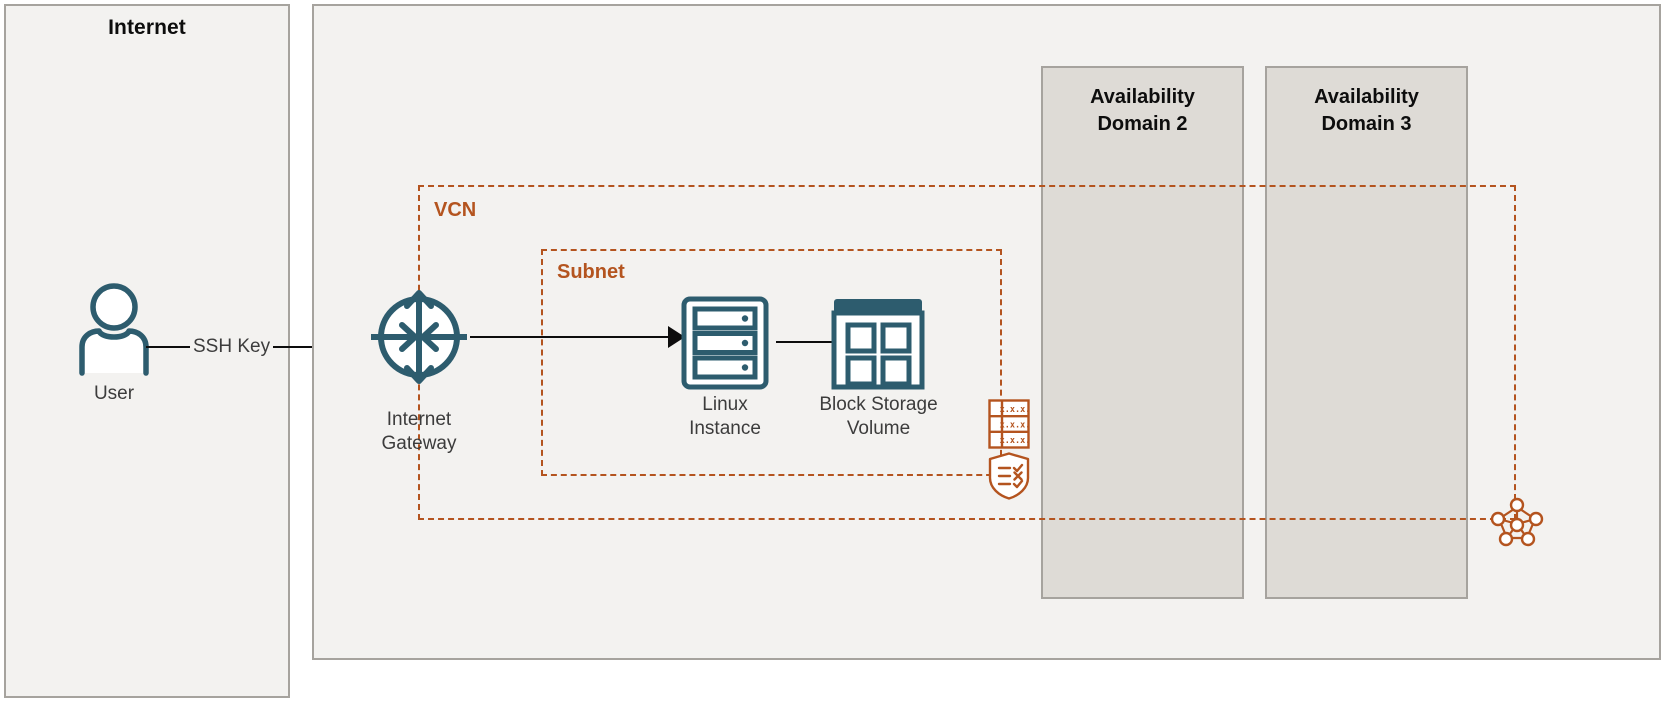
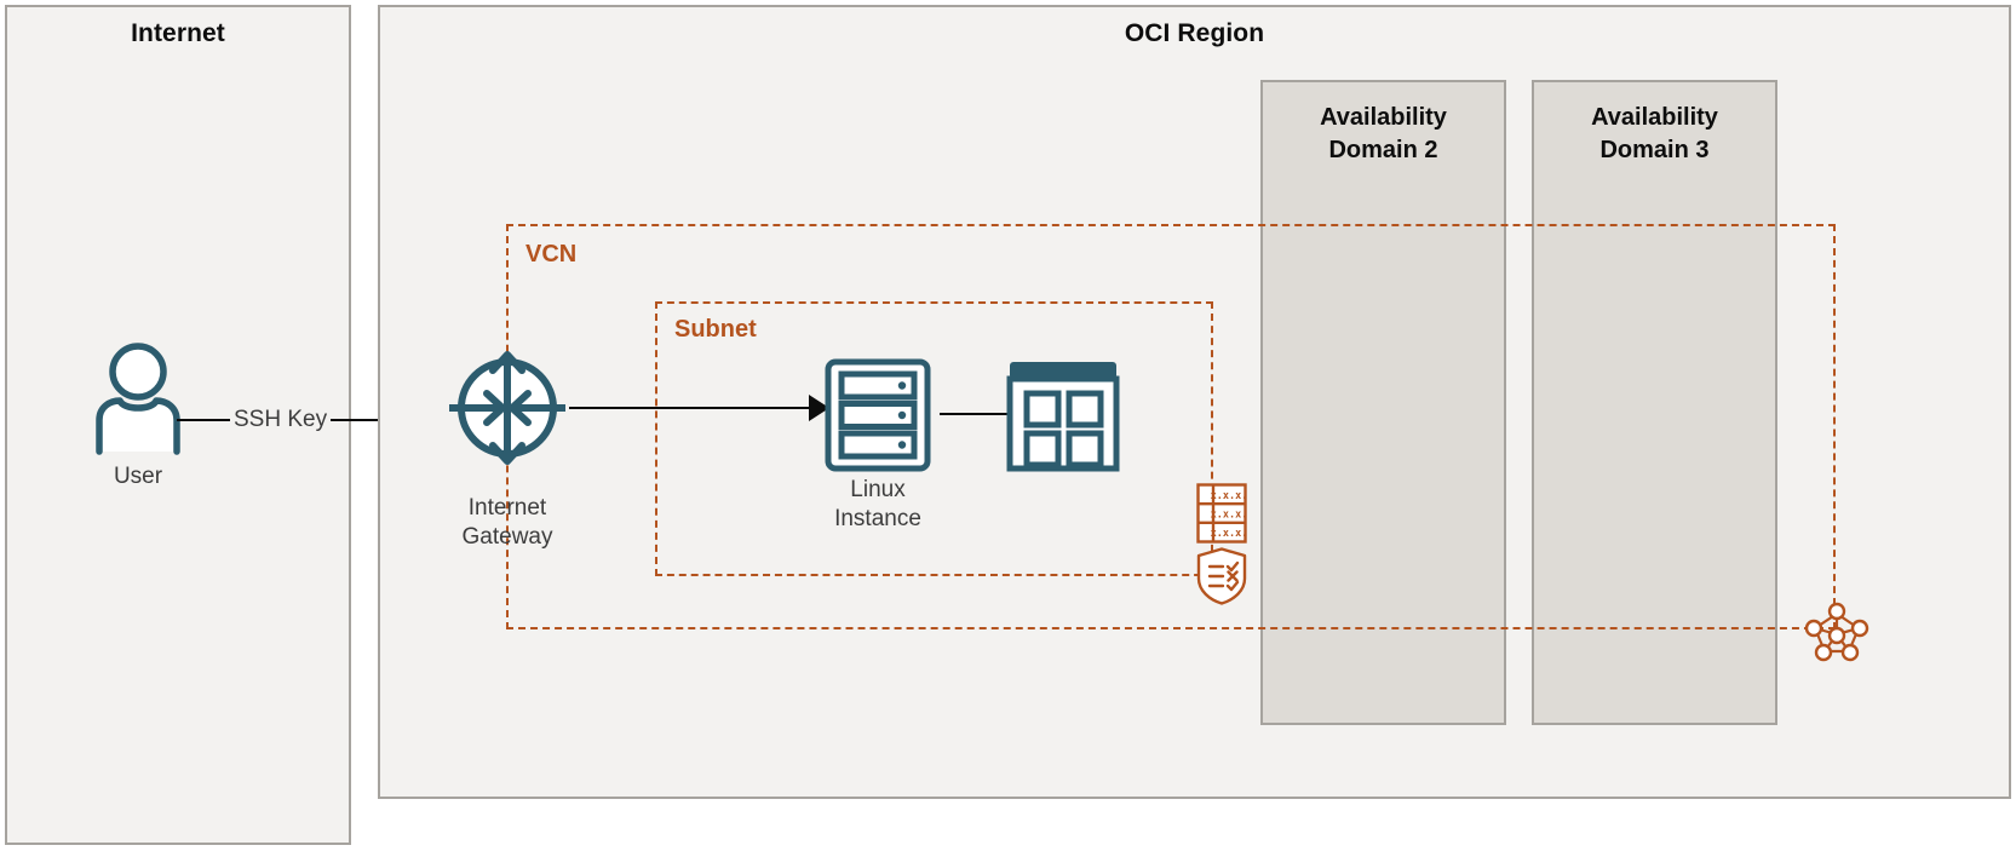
  Internet
  User
  SSH Key
+ OCI Region
  Availability
  Domain 2
  Availability
  Domain 3
  VCN
  Subnet
  Internet
  Gateway
  Linux
  Instance
- Block Storage
- Volume
  x.x.x.
  x.x.x.
  x.x.x.
